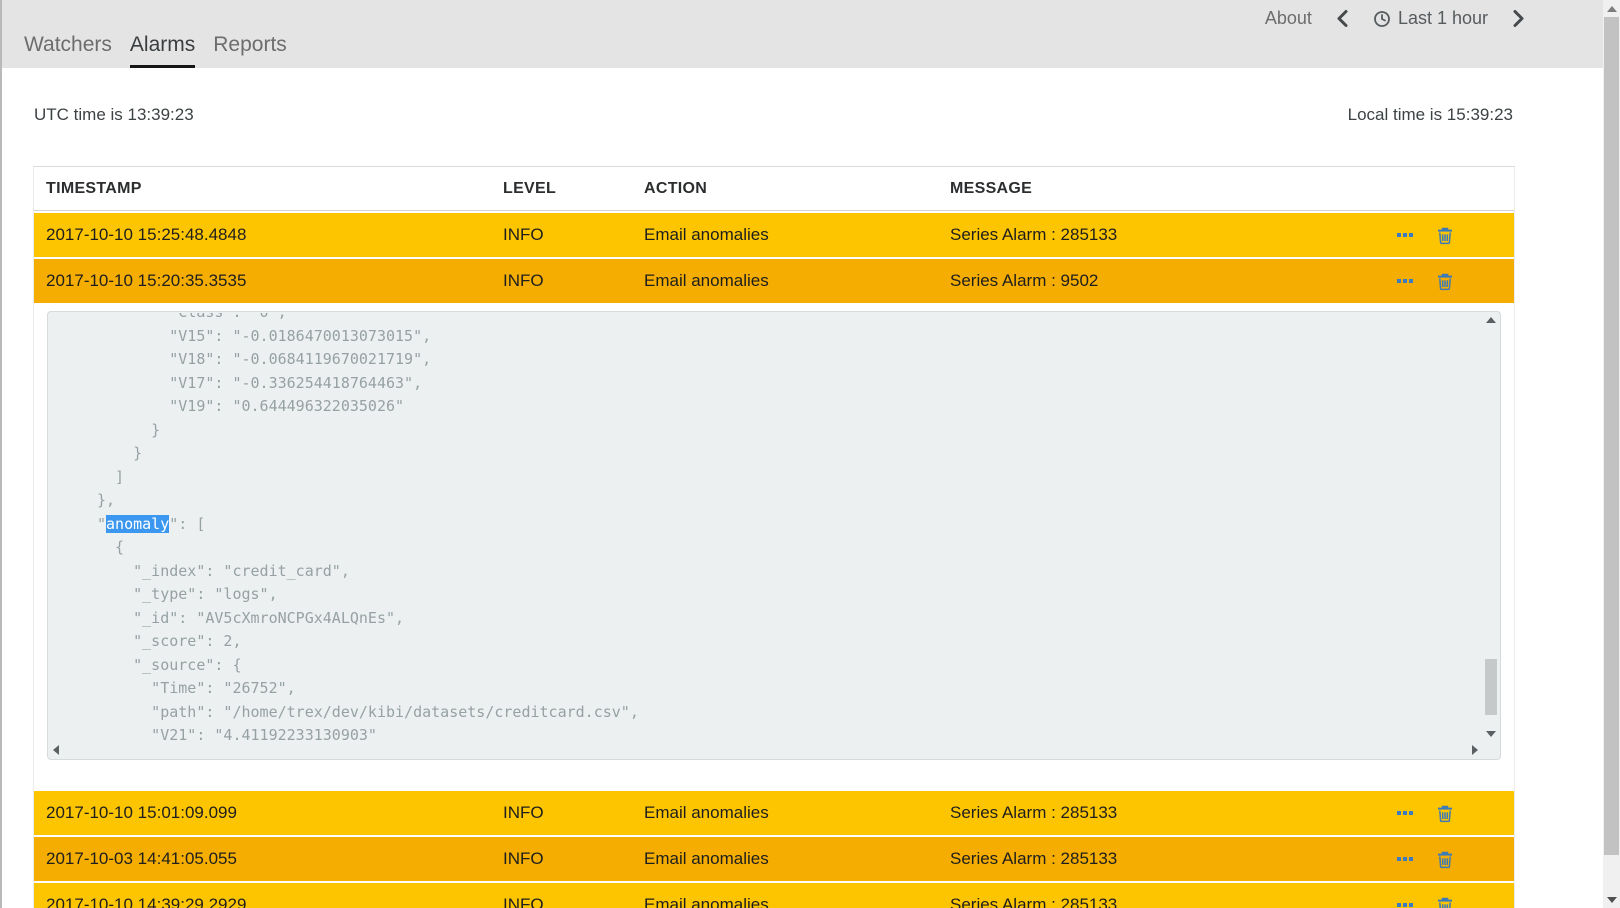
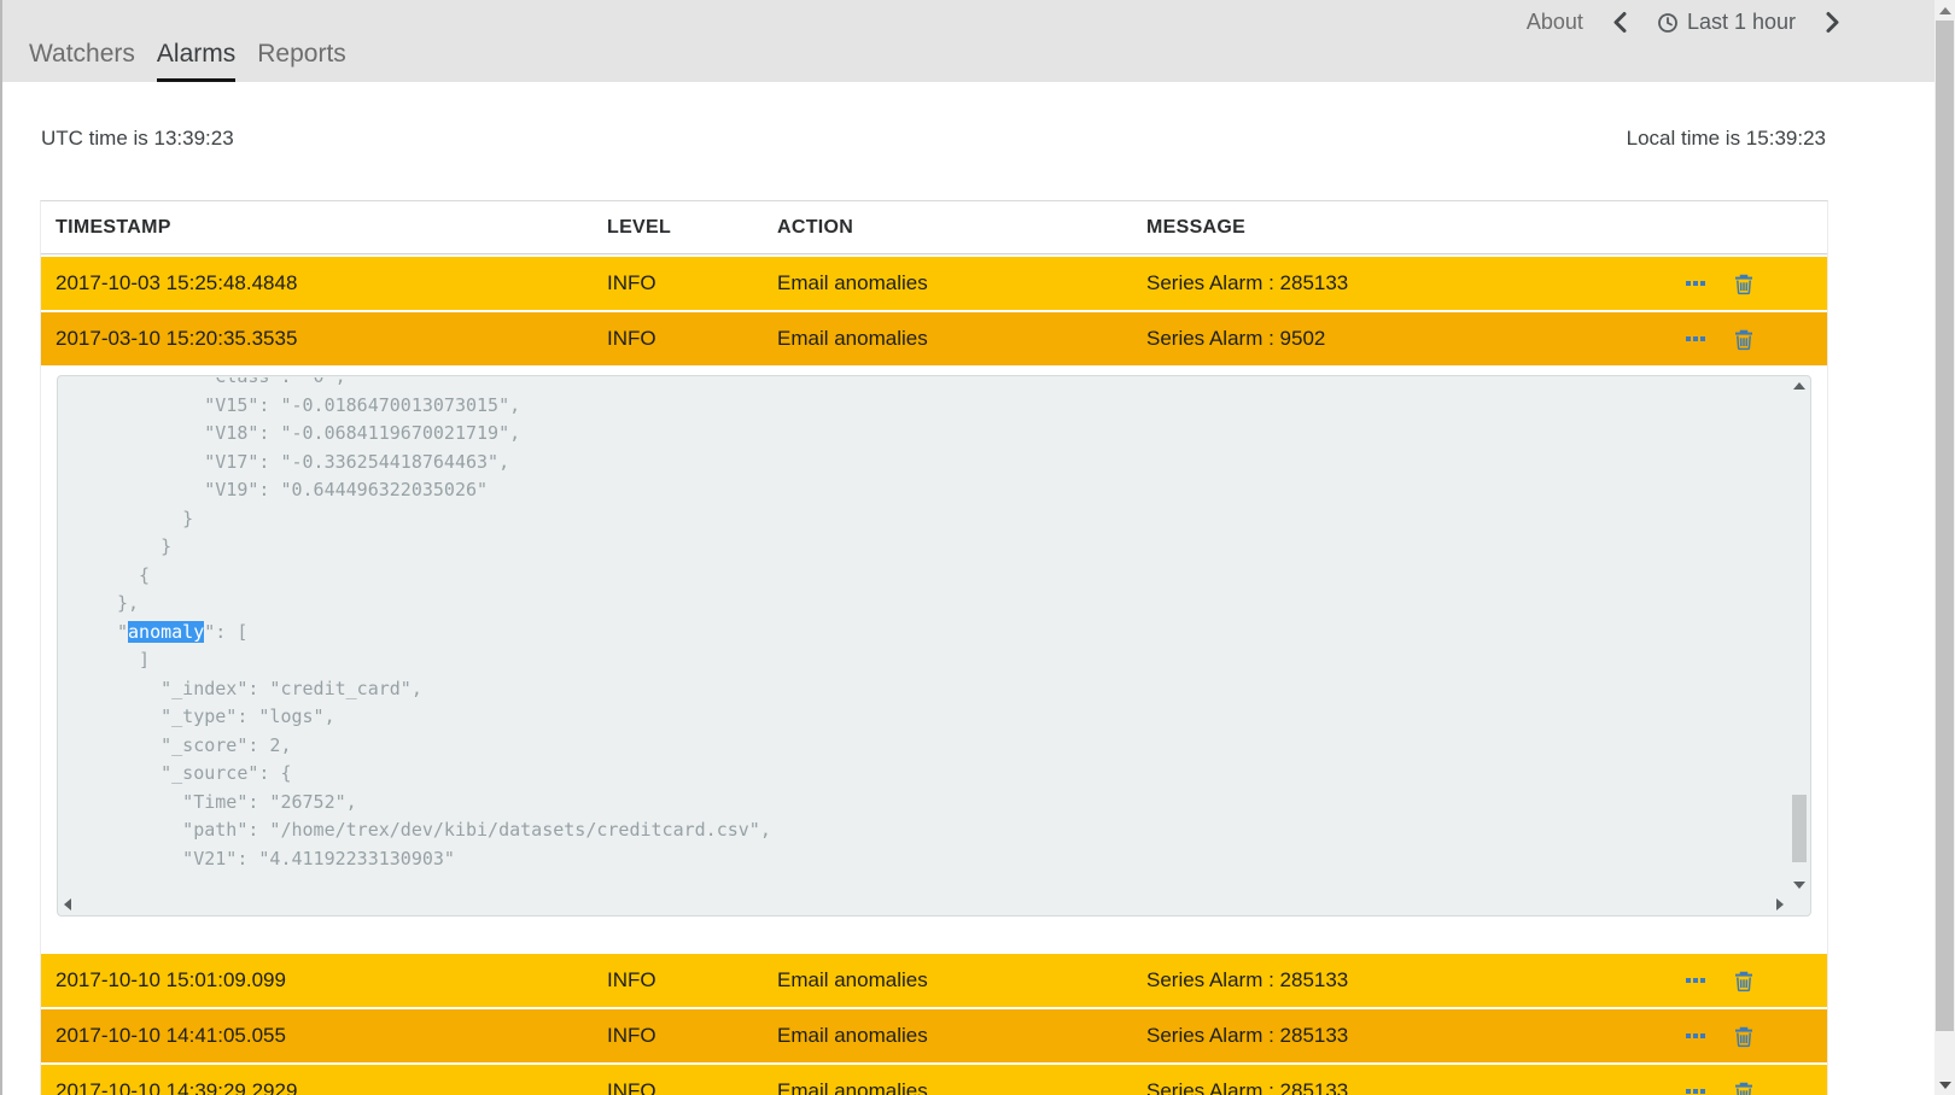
  About
  Last 1 hour
  Watchers
  Alarms
  Reports
  UTC time is 13:39:23
  Local time is 15:39:23
  TIMESTAMP
  LEVEL
  ACTION
  MESSAGE
- 2017-10-10 15:25:48.4848
+ 2017-10-03 15:25:48.4848
  INFO
  Email anomalies
  Series Alarm : 285133
- 2017-10-10 15:20:35.3535
+ 2017-03-10 15:20:35.3535
  INFO
  Email anomalies
  Series Alarm : 9502
  "V15": "-0.0186470013073015",
  "V18": "-0.0684119670021719",
  "V17": "-0.336254418764463",
  "V19": "0.644496322035026"
  }
  }
- ]
+ {
  },
  "anomaly": [
- {
+ ]
  "_index": "credit_card",
  "_type": "logs",
- "_id": "AV5cXmroNCPGx4ALQnEs",
  "_score": 2,
  "_source": {
  "Time": "26752",
  "path": "/home/trex/dev/kibi/datasets/creditcard.csv",
  "V21": "4.41192233130903"
  2017-10-10 15:01:09.099
  INFO
  Email anomalies
  Series Alarm : 285133
- 2017-10-03 14:41:05.055
+ 2017-10-10 14:41:05.055
  INFO
  Email anomalies
  Series Alarm : 285133
  2017-10-10 14:39:29.2929
  INFO
  Email anomalies
  Series Alarm : 285133
